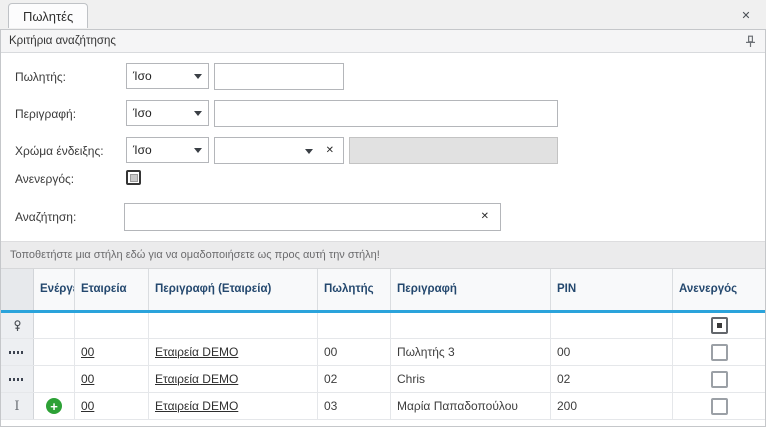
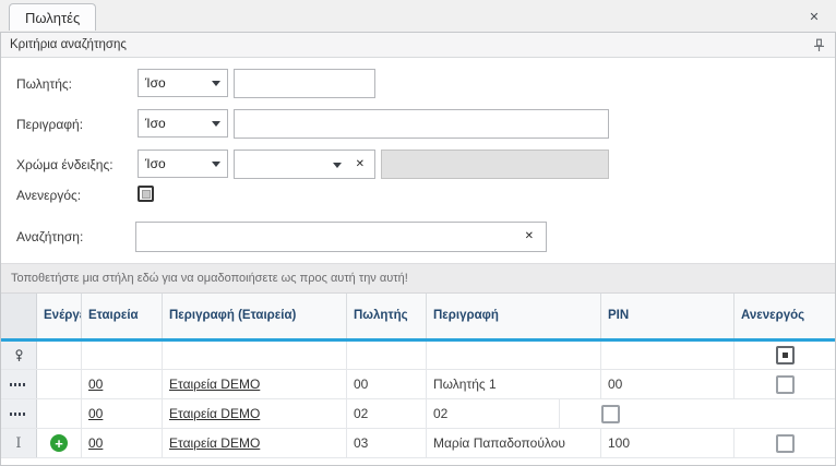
  Πωλητές
  ✕
  Κριτήρια αναζήτησης
  Πωλητής:
  Ίσο
  Περιγραφή:
  Ίσο
  Χρώμα ένδειξης:
  Ίσο
  ✕
  Ανενεργός:
  Αναζήτηση:
  ✕
- Τοποθετήστε μια στήλη εδώ για να ομαδοποιήσετε ως προς αυτή την στήλη!
+ Τοποθετήστε μια στήλη εδώ για να ομαδοποιήσετε ως προς αυτή την αυτή!
  Εταιρεία
  Περιγραφή (Εταιρεία)
  Πωλητής
  Περιγραφή
  PIN
  Ανενεργός
  00
  Εταιρεία DEMO
  00
- Πωλητής 3
+ Πωλητής 1
  00
  00
  Εταιρεία DEMO
  02
- Chris
  02
  I
  +
  00
  Εταιρεία DEMO
  03
  Μαρία Παπαδοπούλου
- 200
+ 100
